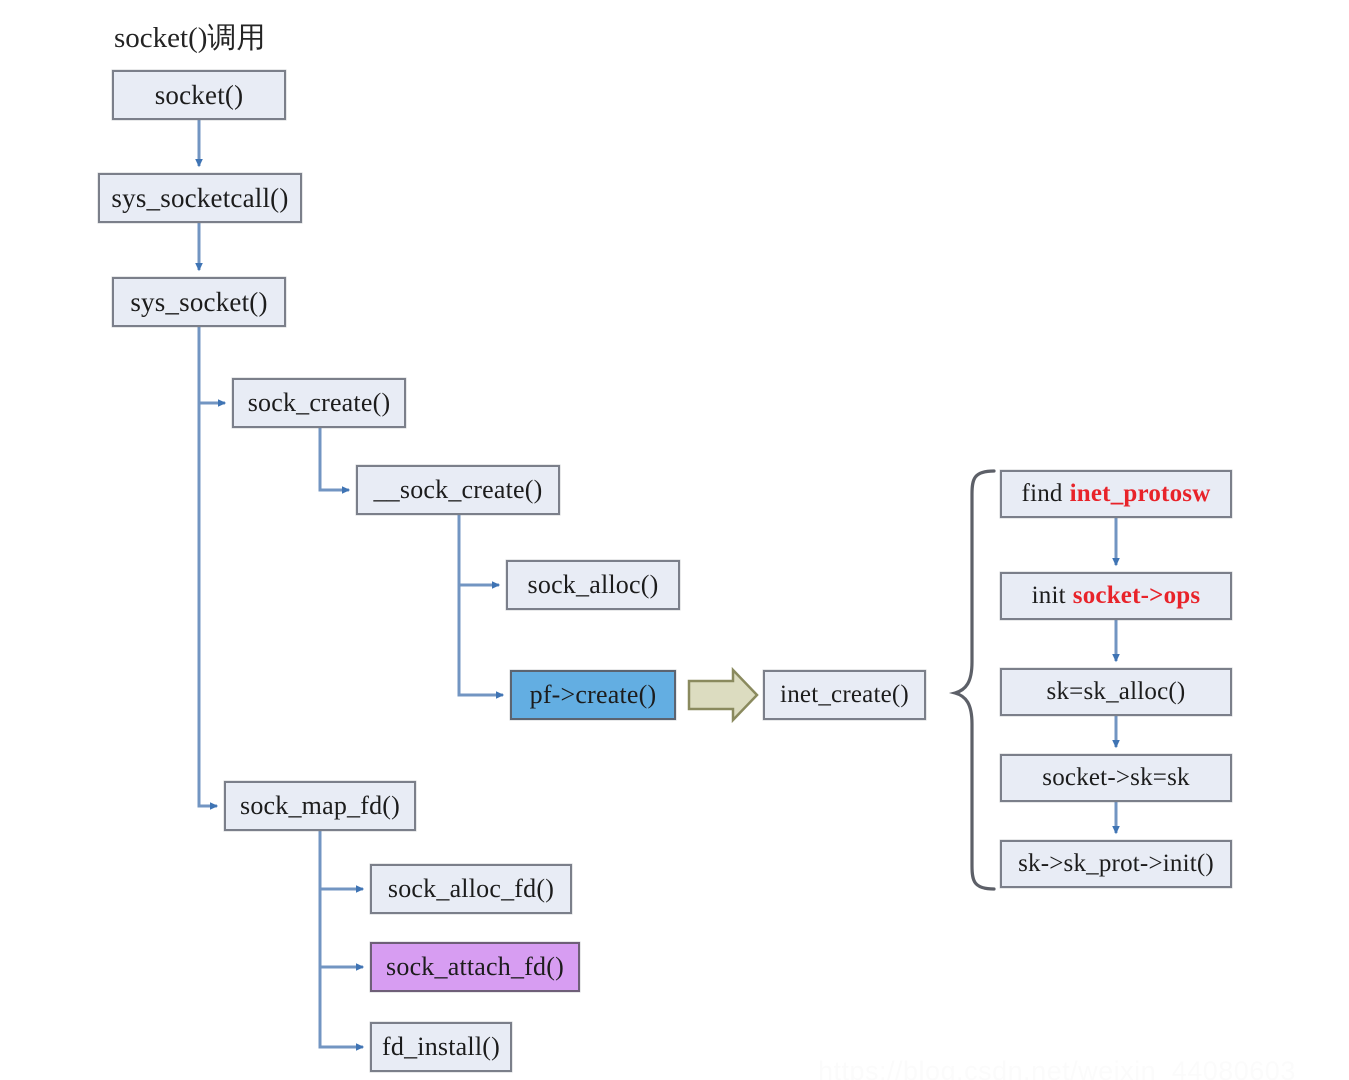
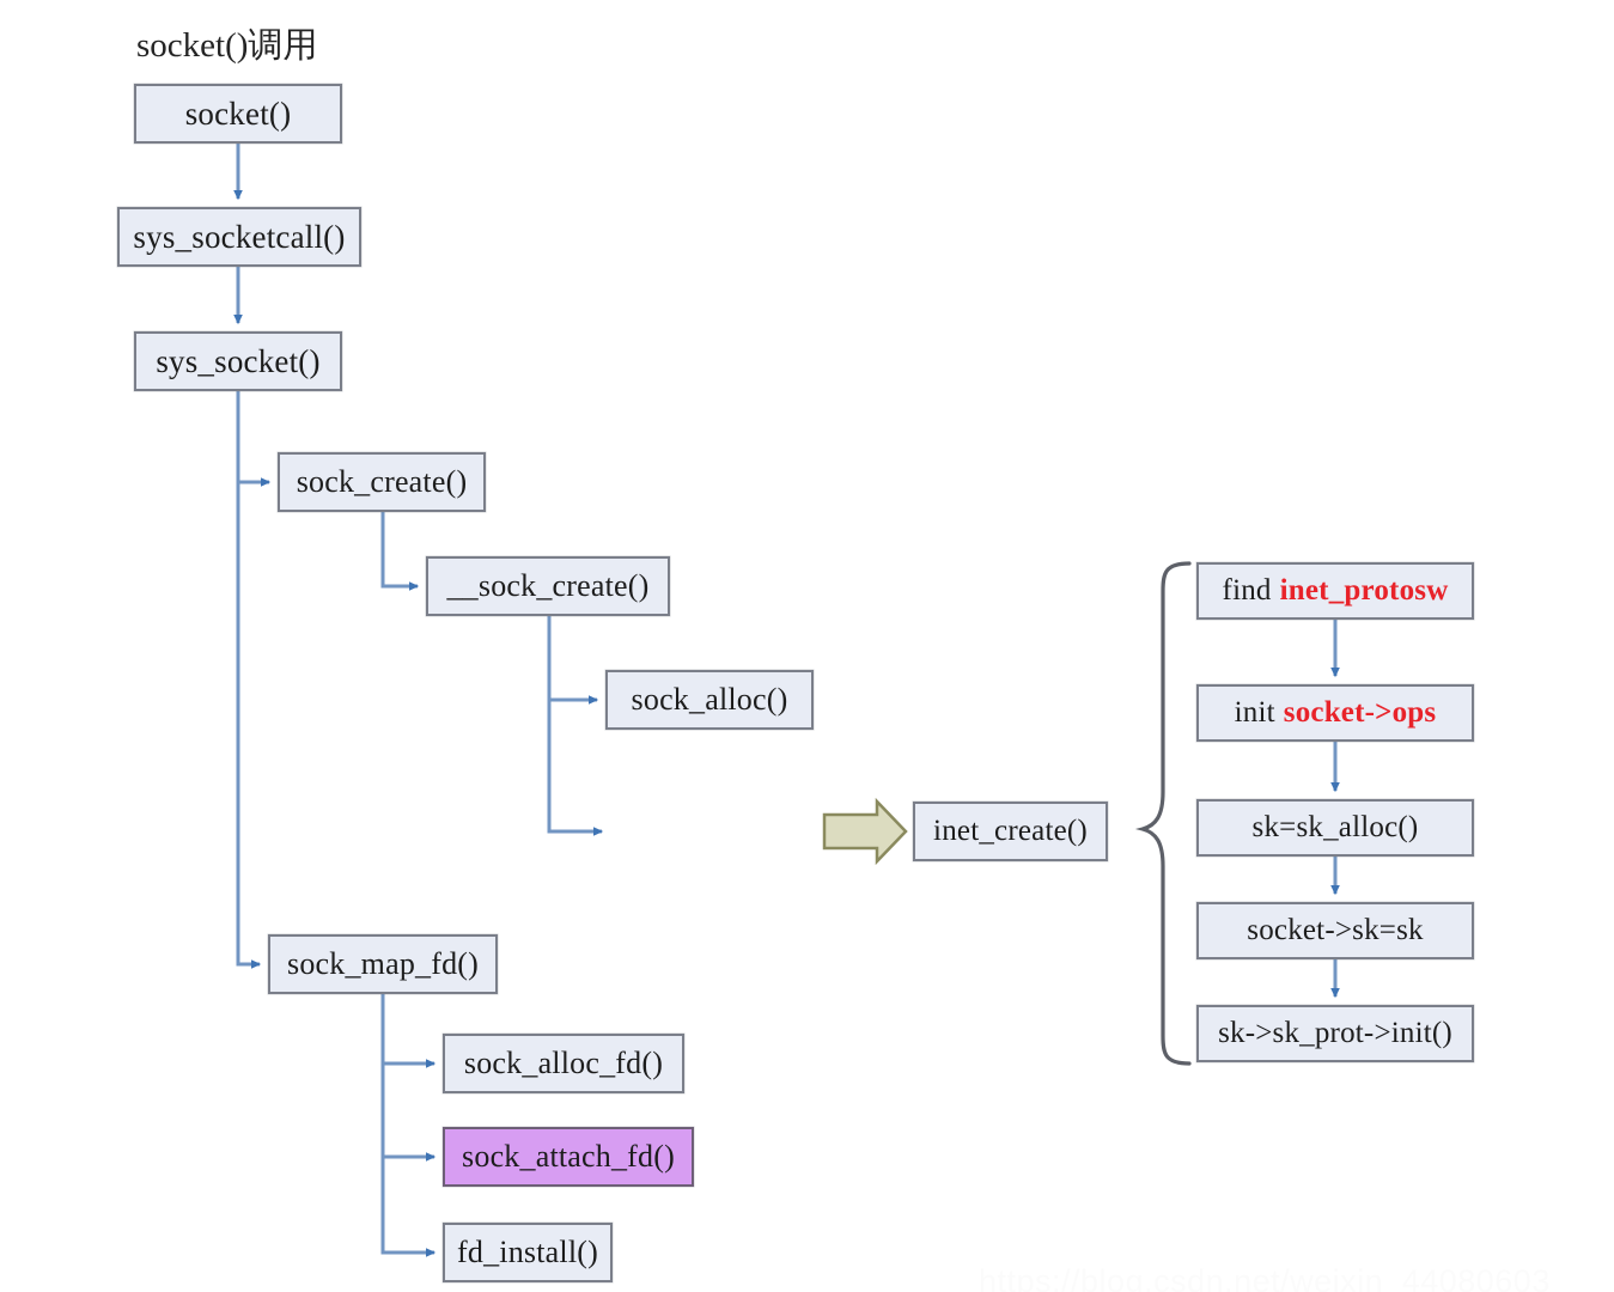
  socket()调用
  socket()
  sys_socketcall()
  sys_socket()
  sock_create()
  __sock_create()
  sock_alloc()
- pf->create()
  inet_create()
  find
  inet_protosw
  init
  socket->ops
  sk=sk_alloc()
  socket->sk=sk
  sk->sk_prot->init()
  sock_map_fd()
  sock_alloc_fd()
  sock_attach_fd()
  fd_install()
